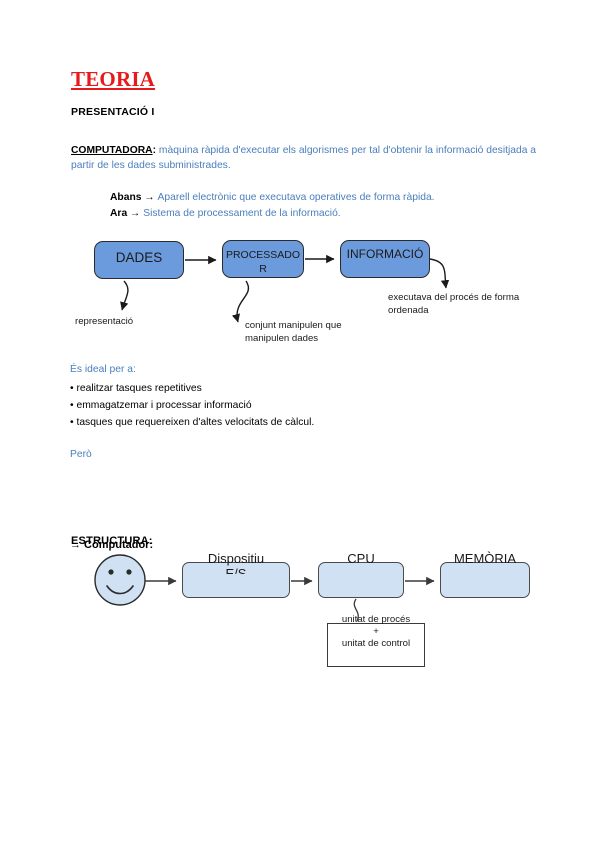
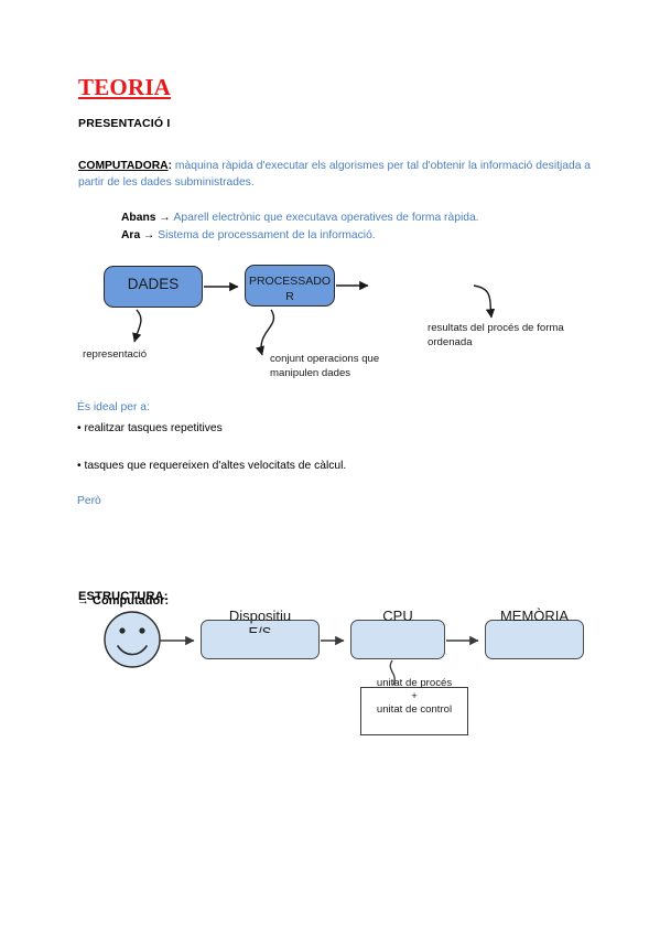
  TEORIA
  PRESENTACIÓ I
  COMPUTADORA: màquina ràpida d'executar els algorismes per tal d'obtenir la informació desitjada a partir de les dades subministrades.
  Abans → Aparell electrònic que executava operatives de forma ràpida.
  Ara → Sistema de processament de la informació.
  DADES
  PROCESSADOR
- INFORMACIÓ
  representació
- conjunt manipulen que manipulen dades
+ conjunt operacions que manipulen dades
- executava del procés de forma ordenada
+ resultats del procés de forma ordenada
  És ideal per a:
  • realitzar tasques repetitives
- • emmagatzemar i processar informació
  • tasques que requereixen d'altes velocitats de càlcul.
  Però
  ESTRUCTURA:
  → Computador:
  Dispositiu
  E/S
  CPU
  MEMÒRIA
  unitat de procés
  +
  unitat de control
